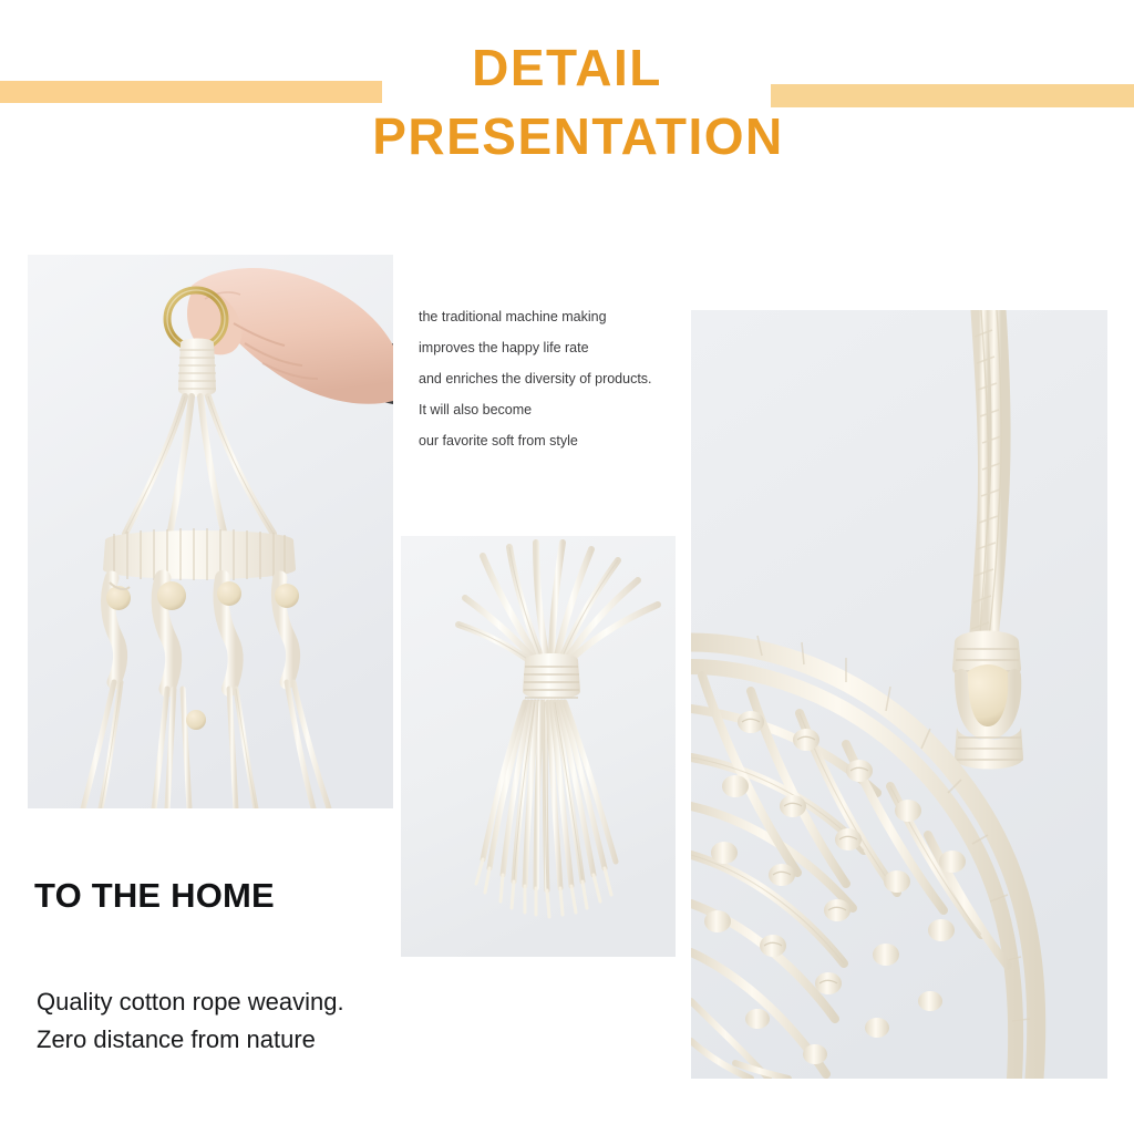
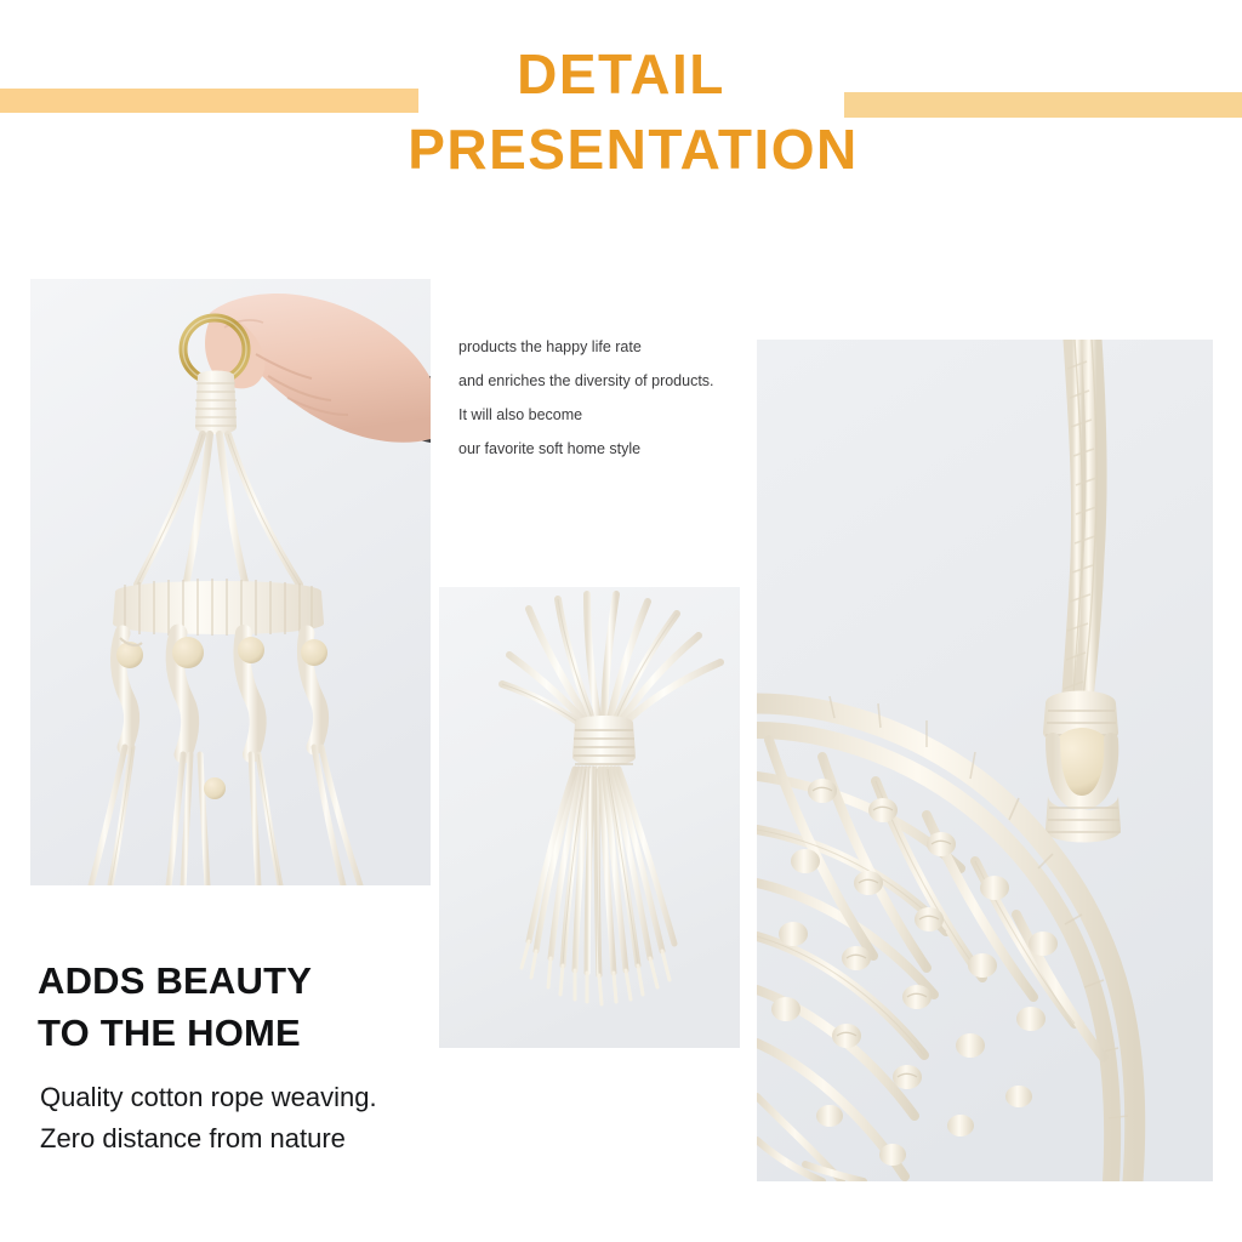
  DETAIL
  PRESENTATION
- the traditional machine making
- improves the happy life rate
+ products the happy life rate
  and enriches the diversity of products.
  It will also become
- our favorite soft from style
+ our favorite soft home style
+ ADDS BEAUTY
  TO THE HOME
  Quality cotton rope weaving.
  Zero distance from nature
